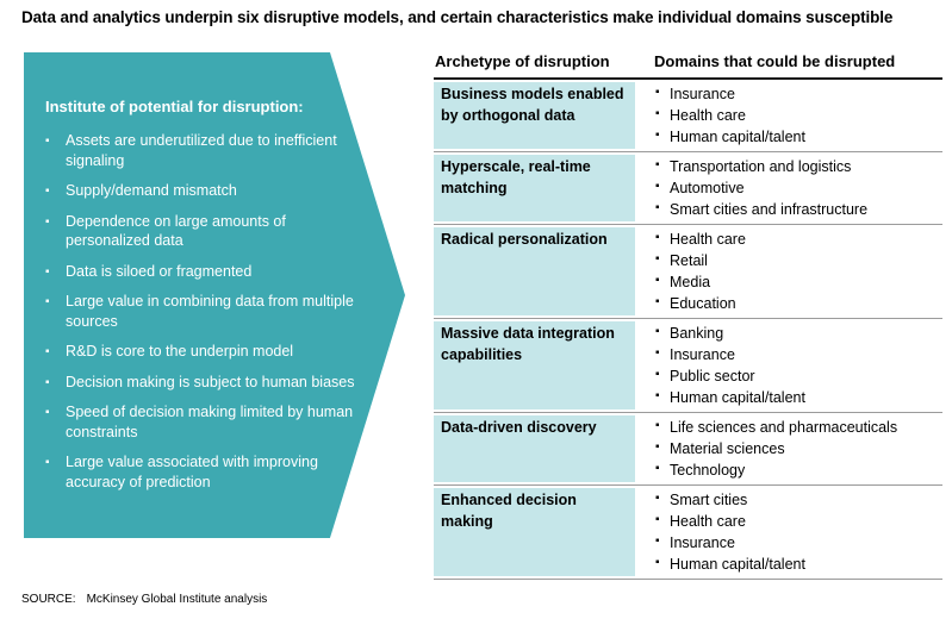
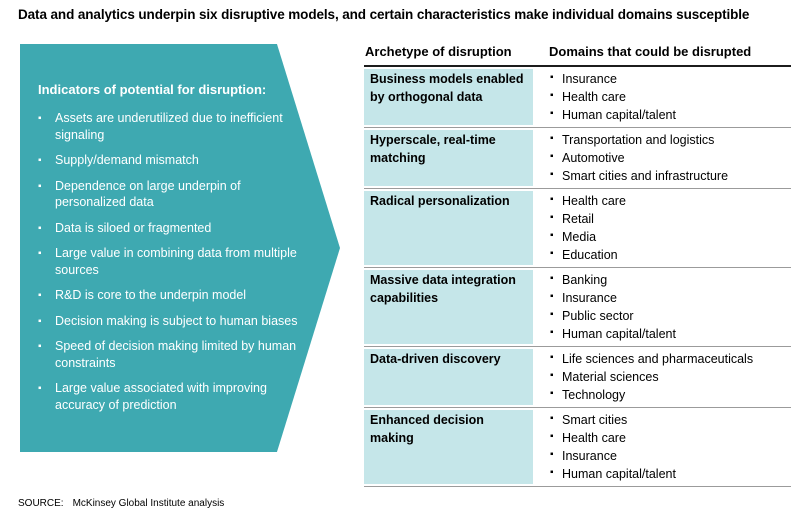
  Data and analytics underpin six disruptive models, and certain characteristics make individual domains susceptible
- Institute of potential for disruption:
+ Indicators of potential for disruption:
  ▪
  Assets are underutilized due to inefficient signaling
  ▪
  Supply/demand mismatch
  ▪
- Dependence on large amounts of personalized data
+ Dependence on large underpin of personalized data
  ▪
  Data is siloed or fragmented
  ▪
  Large value in combining data from multiple sources
  ▪
  R&D is core to the underpin model
  ▪
  Decision making is subject to human biases
  ▪
  Speed of decision making limited by human constraints
  ▪
  Large value associated with improving accuracy of prediction
  Archetype of disruption
  Domains that could be disrupted
  Business models enabled by orthogonal data
  ▪
  Insurance
  ▪
  Health care
  ▪
  Human capital/talent
  Hyperscale, real-time matching
  ▪
  Transportation and logistics
  ▪
  Automotive
  ▪
  Smart cities and infrastructure
  Radical personalization
  ▪
  Health care
  ▪
  Retail
  ▪
  Media
  ▪
  Education
  Massive data integration capabilities
  ▪
  Banking
  ▪
  Insurance
  ▪
  Public sector
  ▪
  Human capital/talent
  Data-driven discovery
  ▪
  Life sciences and pharmaceuticals
  ▪
  Material sciences
  ▪
  Technology
  Enhanced decision making
  ▪
  Smart cities
  ▪
  Health care
  ▪
  Insurance
  ▪
  Human capital/talent
  SOURCE: McKinsey Global Institute analysis
